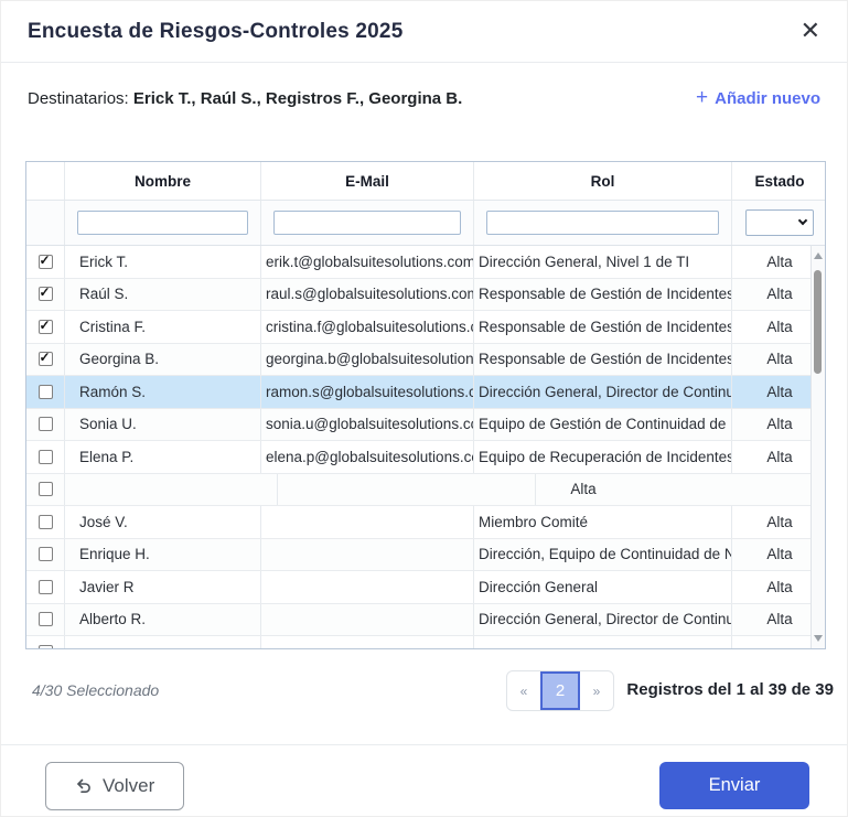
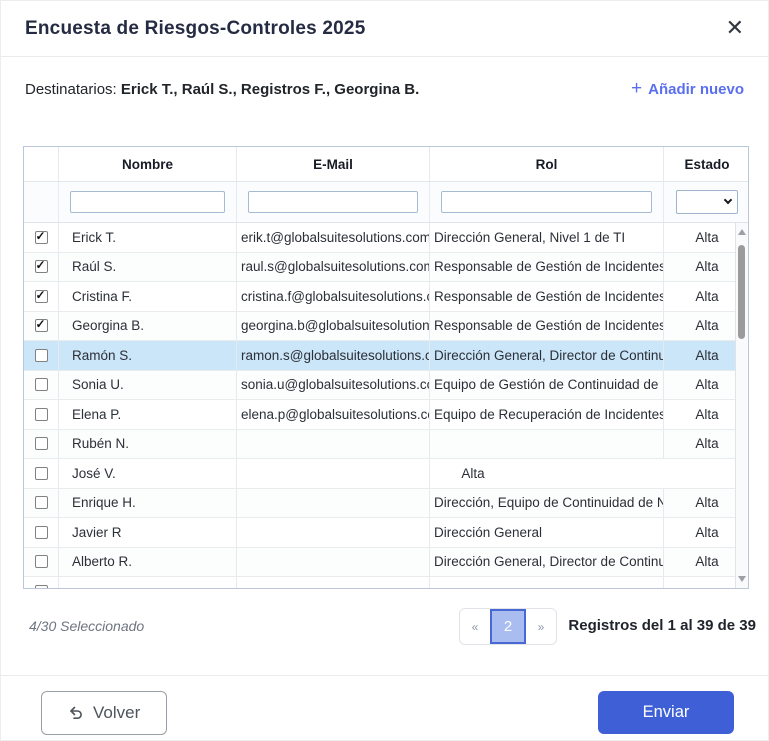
  Encuesta de Riesgos-Controles 2025
  ✕
  Destinatarios: Erick T., Raúl S., Registros F., Georgina B.
  +
  Añadir nuevo
  Nombre
  E-Mail
  Rol
  Estado
  Erick T.
  erik.t@globalsuitesolutions.com
  Dirección General, Nivel 1 de TI
  Alta
  Raúl S.
  raul.s@globalsuitesolutions.com
  Responsable de Gestión de Incidentes
  Alta
  Cristina F.
  cristina.f@globalsuitesolutions.c
  Responsable de Gestión de Incidentes
  Alta
  Georgina B.
  georgina.b@globalsuitesolution
  Responsable de Gestión de Incidentes
  Alta
  Ramón S.
  ramon.s@globalsuitesolutions.c
  Dirección General, Director de Continu
  Alta
  Sonia U.
  sonia.u@globalsuitesolutions.c
  Equipo de Gestión de Continuidad de
  Alta
  Elena P.
  elena.p@globalsuitesolutions.c
  Equipo de Recuperación de Incidentes
  Alta
+ Rubén N.
  Alta
  José V.
- Miembro Comité
  Alta
  Enrique H.
  Dirección, Equipo de Continuidad de N
  Alta
  Javier R
  Dirección General
  Alta
  Alberto R.
  Dirección General, Director de Continu
  Alta
  4/30 Seleccionado
  «
  2
  »
  Registros del 1 al 39 de 39
  Volver
  Enviar
